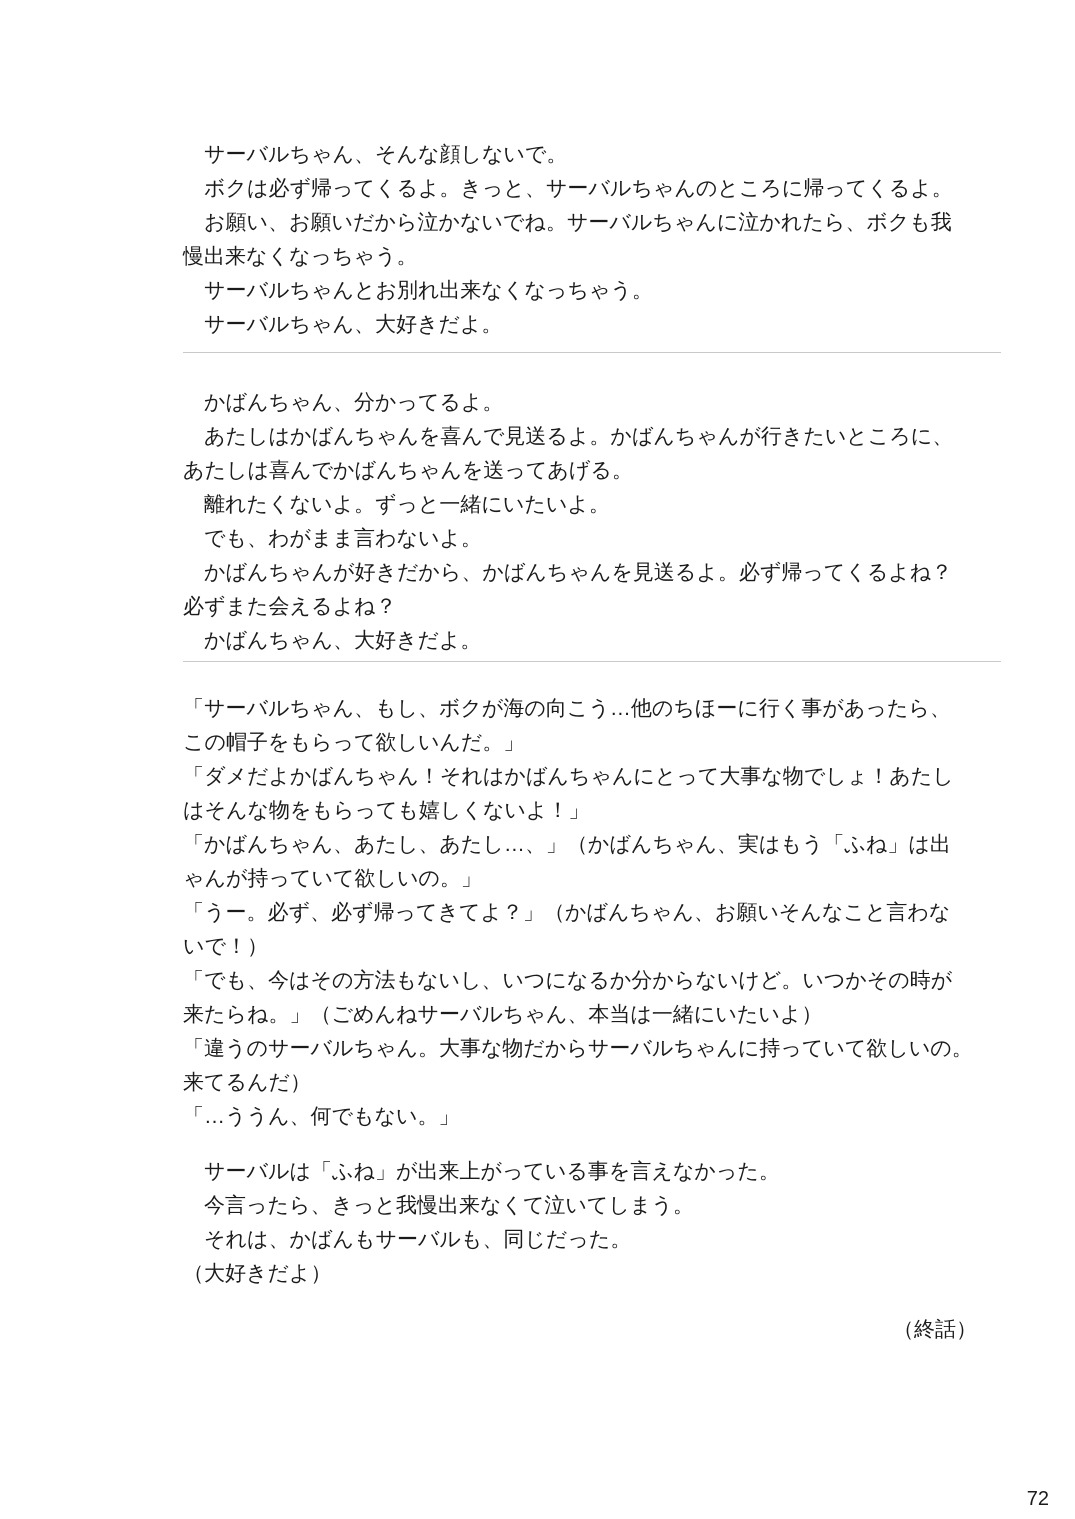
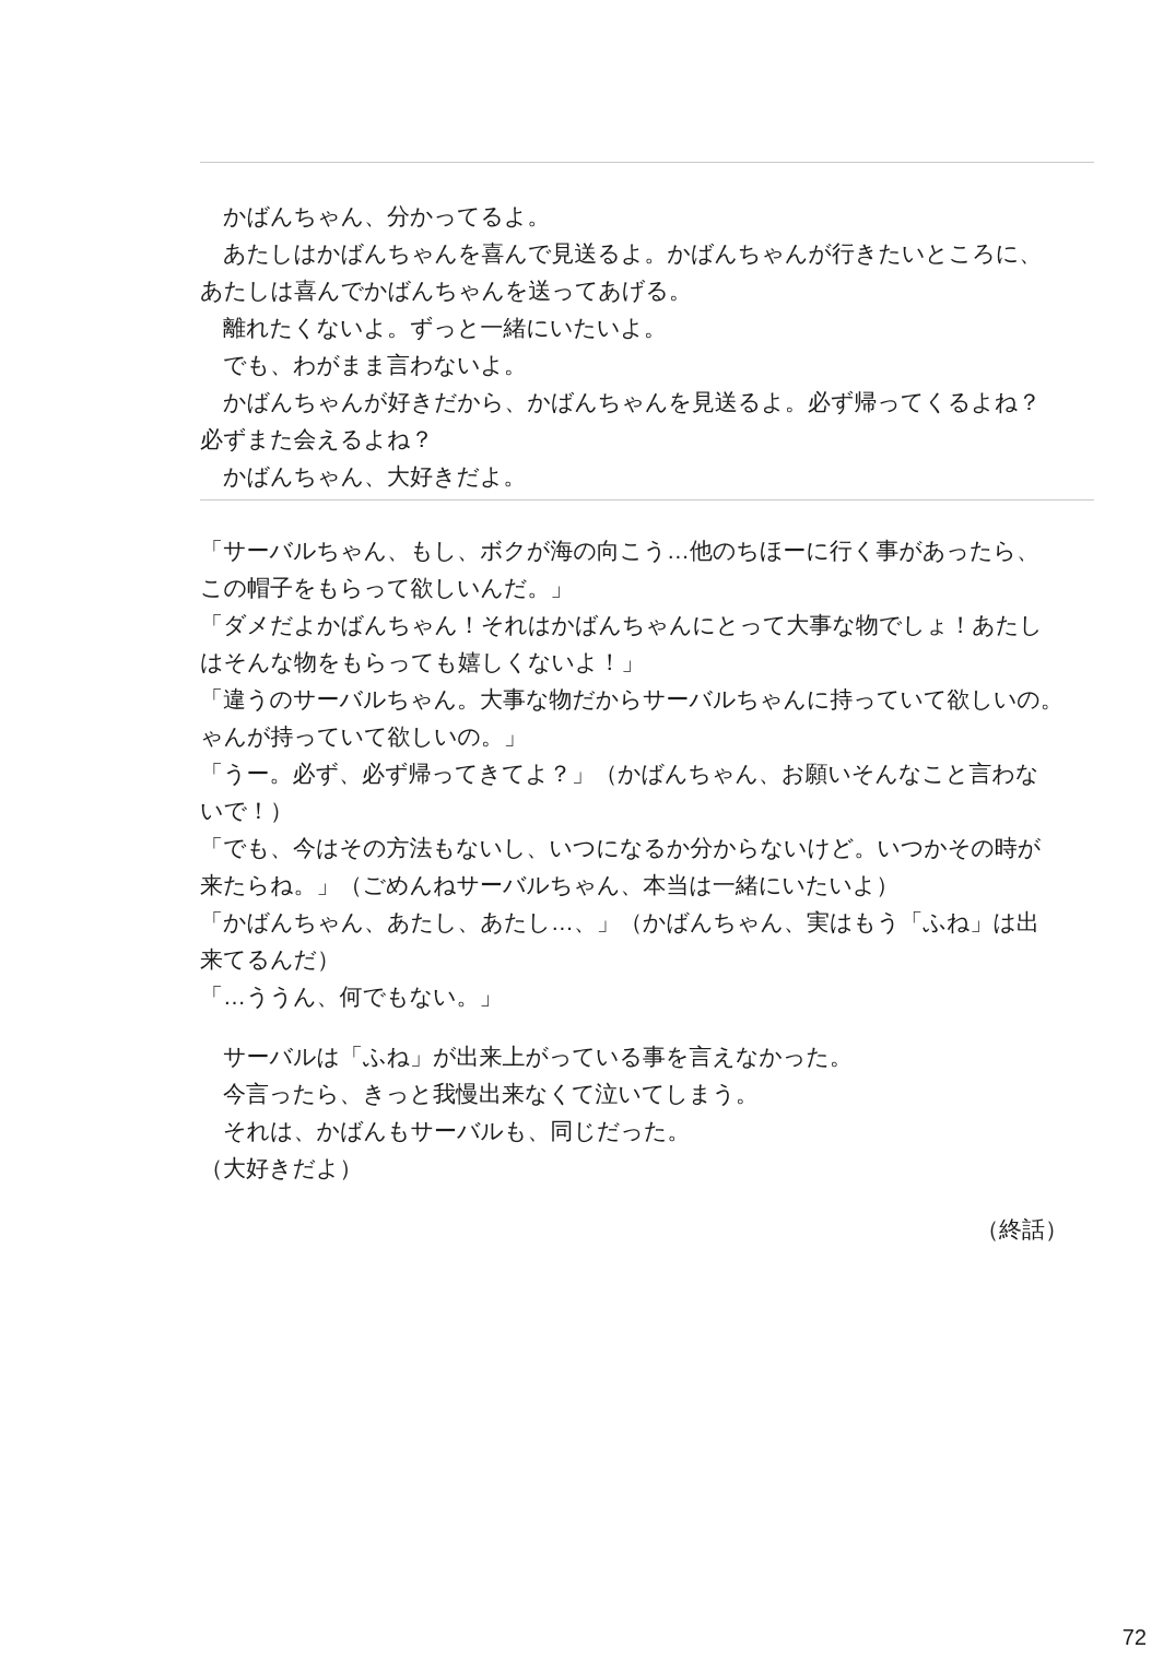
- サーバルちゃん、そんな顔しないで。
- ボクは必ず帰ってくるよ。きっと、サーバルちゃんのところに帰ってくるよ。
- お願い、お願いだから泣かないでね。サーバルちゃんに泣かれたら、ボクも我
- 慢出来なくなっちゃう。
- サーバルちゃんとお別れ出来なくなっちゃう。
- サーバルちゃん、大好きだよ。
  かばんちゃん、分かってるよ。
  あたしはかばんちゃんを喜んで見送るよ。かばんちゃんが行きたいところに、
  あたしは喜んでかばんちゃんを送ってあげる。
  離れたくないよ。ずっと一緒にいたいよ。
  でも、わがまま言わないよ。
  かばんちゃんが好きだから、かばんちゃんを見送るよ。必ず帰ってくるよね？
  必ずまた会えるよね？
  かばんちゃん、大好きだよ。
  「サーバルちゃん、もし、ボクが海の向こう…他のちほーに行く事があったら、
  この帽子をもらって欲しいんだ。」
  「ダメだよかばんちゃん！それはかばんちゃんにとって大事な物でしょ！あたし
  はそんな物をもらっても嬉しくないよ！」
- 「かばんちゃん、あたし、あたし…、」（かばんちゃん、実はもう「ふね」は出
+ 「違うのサーバルちゃん。大事な物だからサーバルちゃんに持っていて欲しいの。
  ゃんが持っていて欲しいの。」
  「うー。必ず、必ず帰ってきてよ？」（かばんちゃん、お願いそんなこと言わな
  いで！）
  「でも、今はその方法もないし、いつになるか分からないけど。いつかその時が
  来たらね。」（ごめんねサーバルちゃん、本当は一緒にいたいよ）
- 「違うのサーバルちゃん。大事な物だからサーバルちゃんに持っていて欲しいの。
+ 「かばんちゃん、あたし、あたし…、」（かばんちゃん、実はもう「ふね」は出
  来てるんだ）
  「…ううん、何でもない。」
  サーバルは「ふね」が出来上がっている事を言えなかった。
  今言ったら、きっと我慢出来なくて泣いてしまう。
  それは、かばんもサーバルも、同じだった。
  （大好きだよ）
  （終話）
  72
